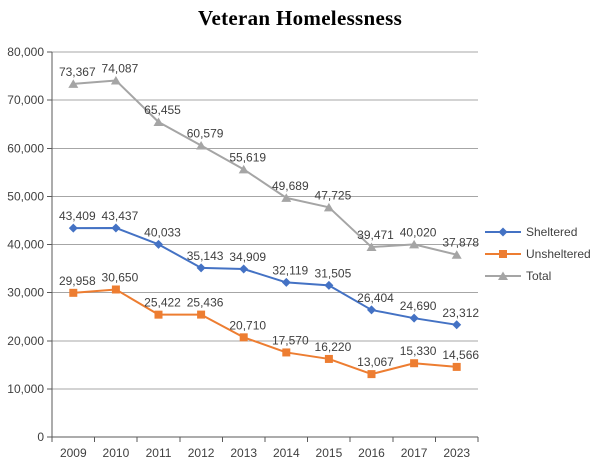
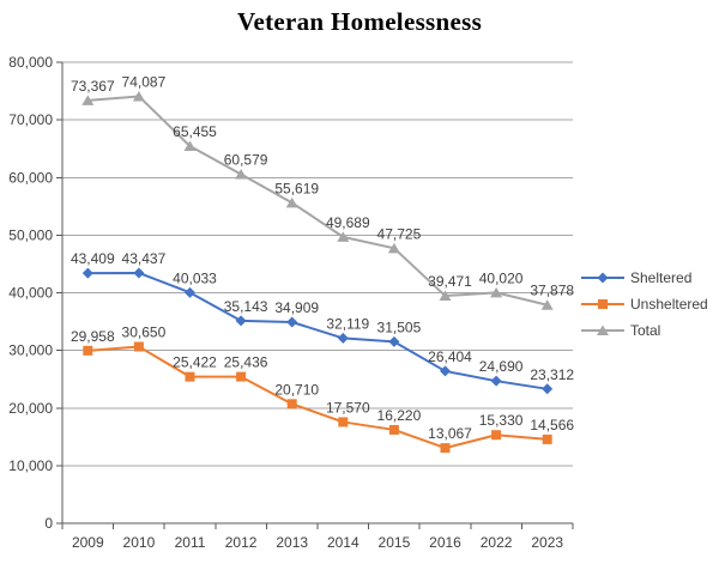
  Veteran Homelessness
  0
  10,000
  20,000
  30,000
  40,000
  50,000
  60,000
  70,000
  80,000
  2009
  2010
  2011
  2012
  2013
  2014
  2015
  2016
- 2017
+ 2022
  2023
  43,409
  43,437
  40,033
  35,143
  34,909
  32,119
  31,505
  26,404
  24,690
  23,312
  29,958
  30,650
  25,422
  25,436
  20,710
  17,570
  16,220
  13,067
  15,330
  14,566
  73,367
  74,087
  65,455
  60,579
  55,619
  49,689
  47,725
  39,471
  40,020
  37,878
  Sheltered
  Unsheltered
  Total
